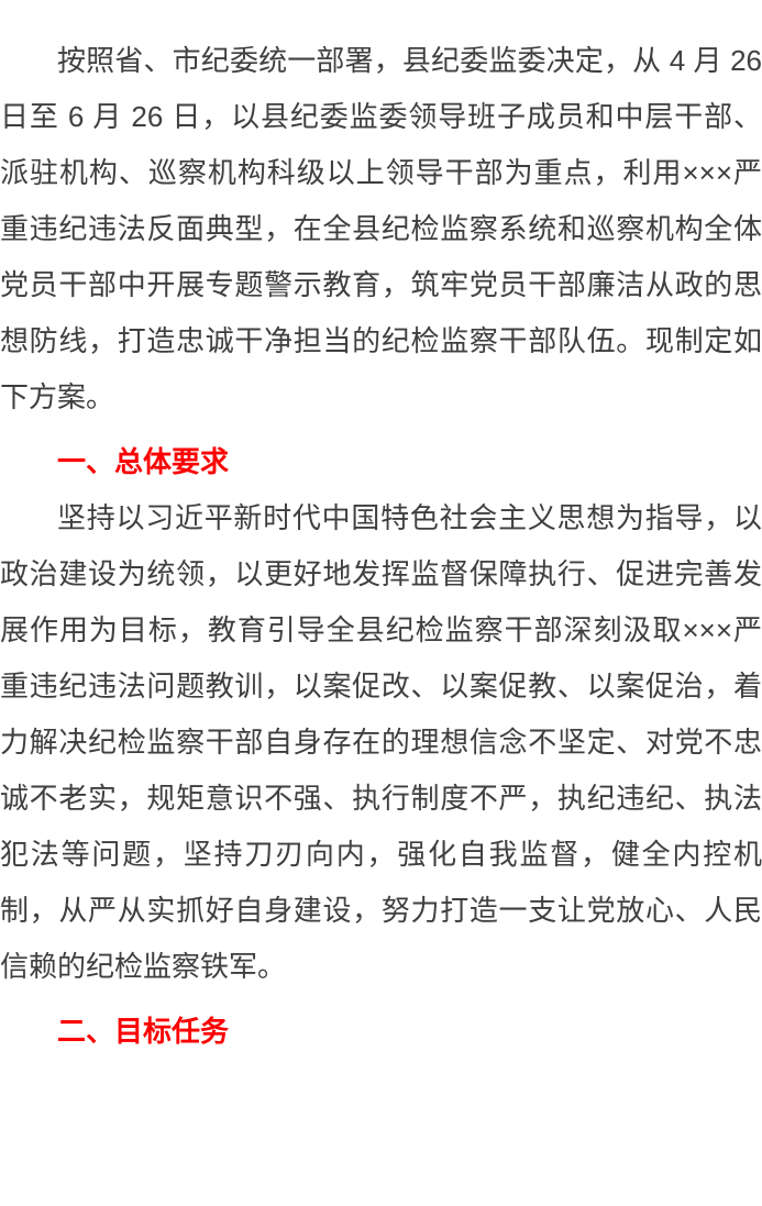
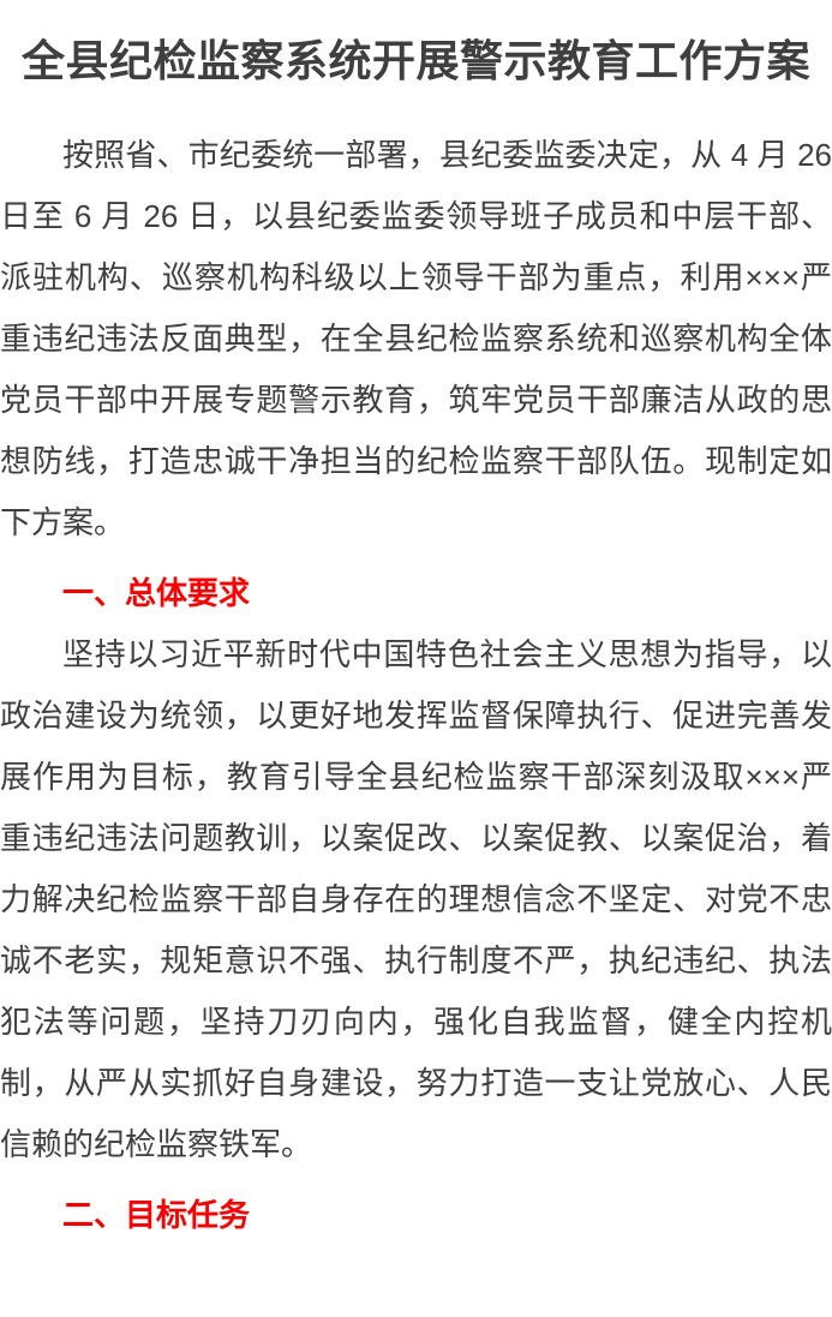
+ 全县纪检监察系统开展警示教育工作方案
  按照省、市纪委统一部署，县纪委监委决定，从 4 月 26 日至 6 月 26 日，以县纪委监委领导班子成员和中层干部、派驻机构、巡察机构科级以上领导干部为重点，利用×××严重违纪违法反面典型，在全县纪检监察系统和巡察机构全体党员干部中开展专题警示教育，筑牢党员干部廉洁从政的思想防线，打造忠诚干净担当的纪检监察干部队伍。现制定如下方案。
  一、总体要求
  坚持以习近平新时代中国特色社会主义思想为指导，以政治建设为统领，以更好地发挥监督保障执行、促进完善发展作用为目标，教育引导全县纪检监察干部深刻汲取×××严重违纪违法问题教训，以案促改、以案促教、以案促治，着力解决纪检监察干部自身存在的理想信念不坚定、对党不忠诚不老实，规矩意识不强、执行制度不严，执纪违纪、执法犯法等问题，坚持刀刃向内，强化自我监督，健全内控机制，从严从实抓好自身建设，努力打造一支让党放心、人民信赖的纪检监察铁军。
  二、目标任务
